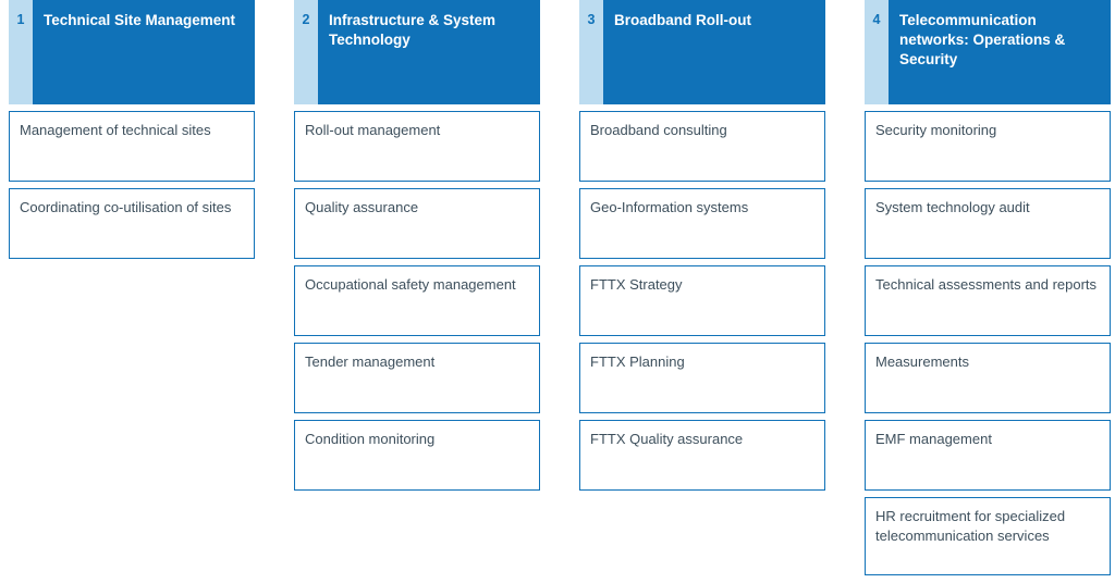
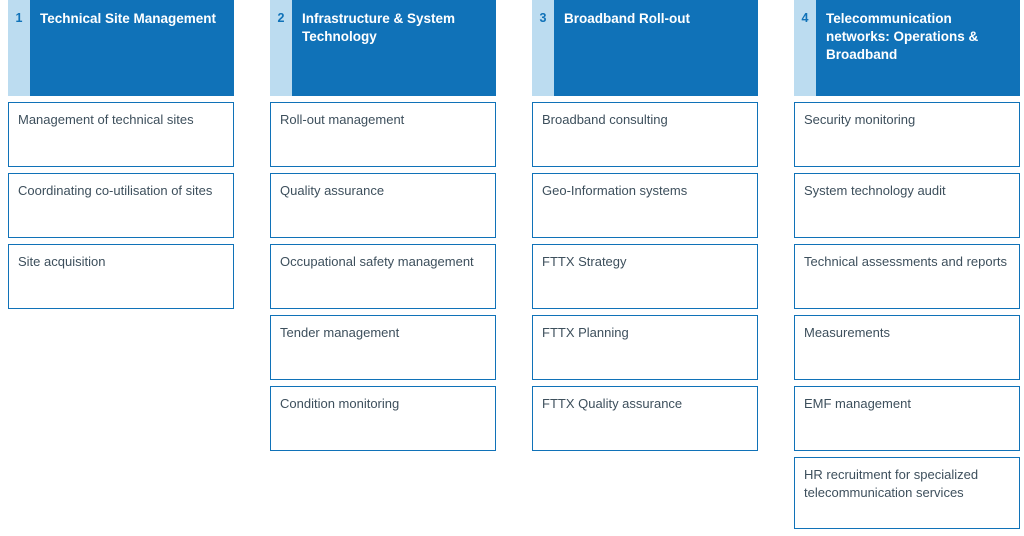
  1
  Technical Site Management
  Management of technical sites
  Coordinating co-utilisation of sites
+ Site acquisition
  2
  Infrastructure & System Technology
  Roll-out management
  Quality assurance
  Occupational safety management
  Tender management
  Condition monitoring
  3
  Broadband Roll-out
  Broadband consulting
  Geo-Information systems
  FTTX Strategy
  FTTX Planning
  FTTX Quality assurance
  4
- Telecommunication networks: Operations & Security
+ Telecommunication networks: Operations & Broadband
  Security monitoring
  System technology audit
  Technical assessments and reports
  Measurements
  EMF management
  HR recruitment for specialized telecommunication services
